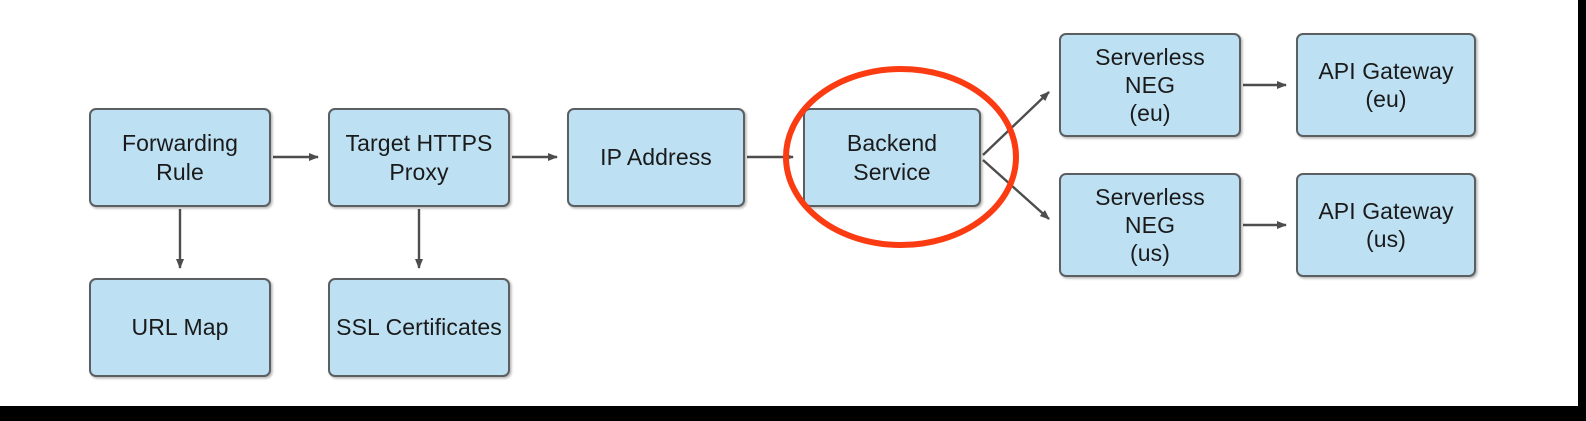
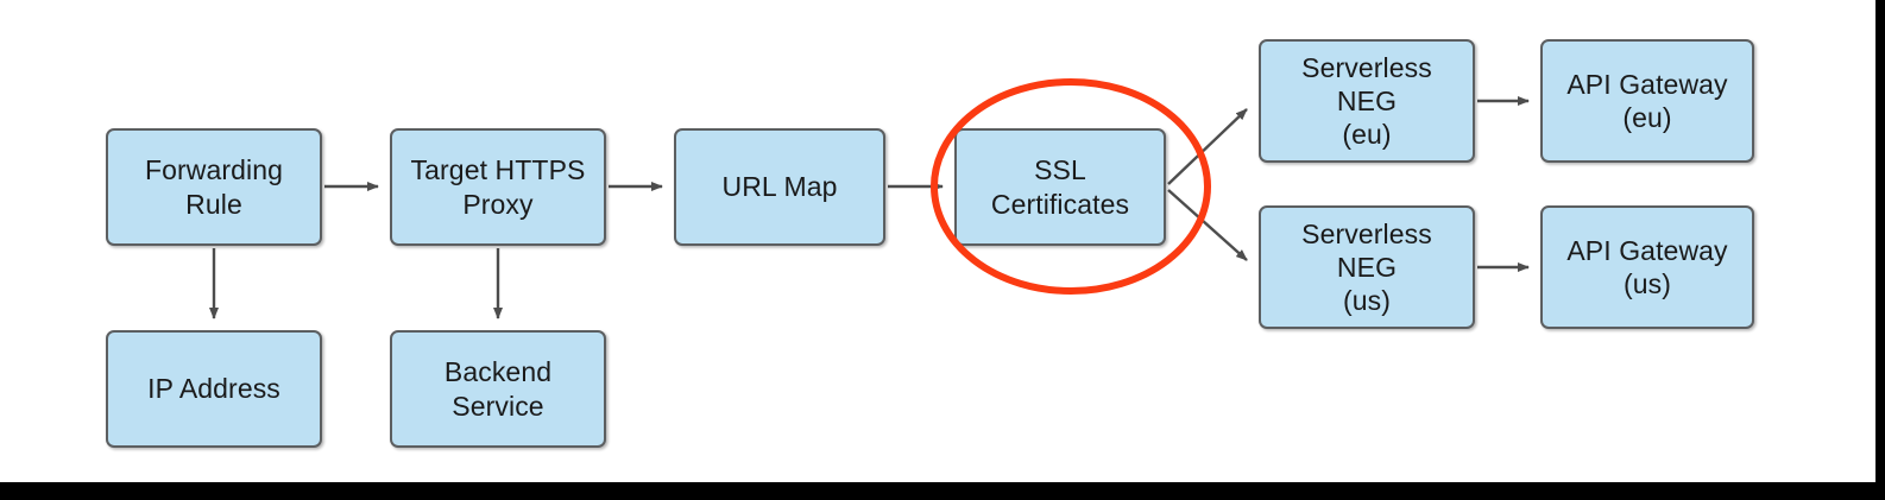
  Forwarding Rule
  Target HTTPS
  Proxy
- IP Address
+ URL Map
- Backend Service
+ SSL Certificates
- URL Map
+ IP Address
- SSL Certificates
+ Backend Service
  Serverless NEG
  (eu)
  API Gateway
  (eu)
  Serverless NEG
  (us)
  API Gateway
  (us)
